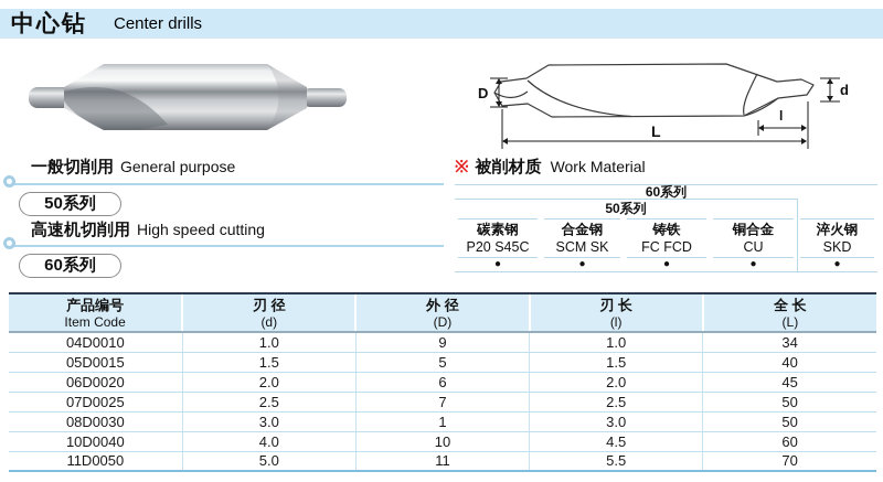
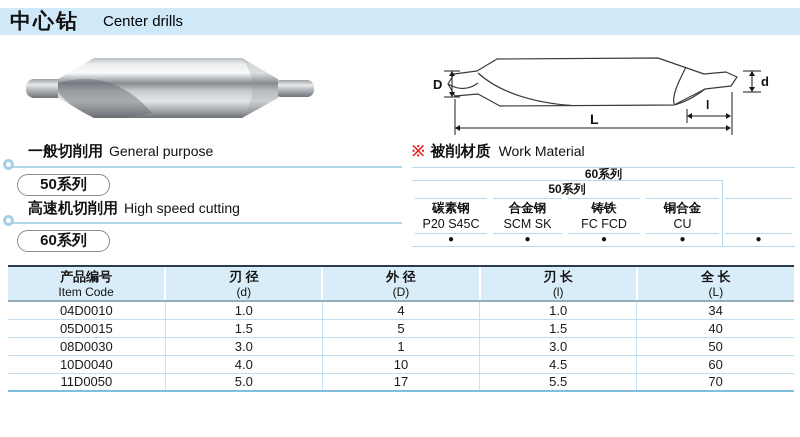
  中心钻
  Center drills
  D
  d
  l
  L
  一般切削用 General purpose
  50系列
  高速机切削用 High speed cutting
  60系列
  ※ 被削材质 Work Material
  60系列
  50系列
  碳素钢
  P20 S45C
  合金钢
  SCM SK
  铸铁
  FC FCD
  铜合金
  CU
- 淬火钢
- SKD
  ●
  ●
  ●
  ●
  ●
  产品编号 Item Code	刃 径 (d)	外 径 (D)	刃 长 (l)	全 长 (L)
- 04D0010	1.0	9	1.0	34
+ 04D0010	1.0	4	1.0	34
  05D0015	1.5	5	1.5	40
- 06D0020	2.0	6	2.0	45
- 07D0025	2.5	7	2.5	50
  08D0030	3.0	1	3.0	50
  10D0040	4.0	10	4.5	60
- 11D0050	5.0	11	5.5	70
+ 11D0050	5.0	17	5.5	70
